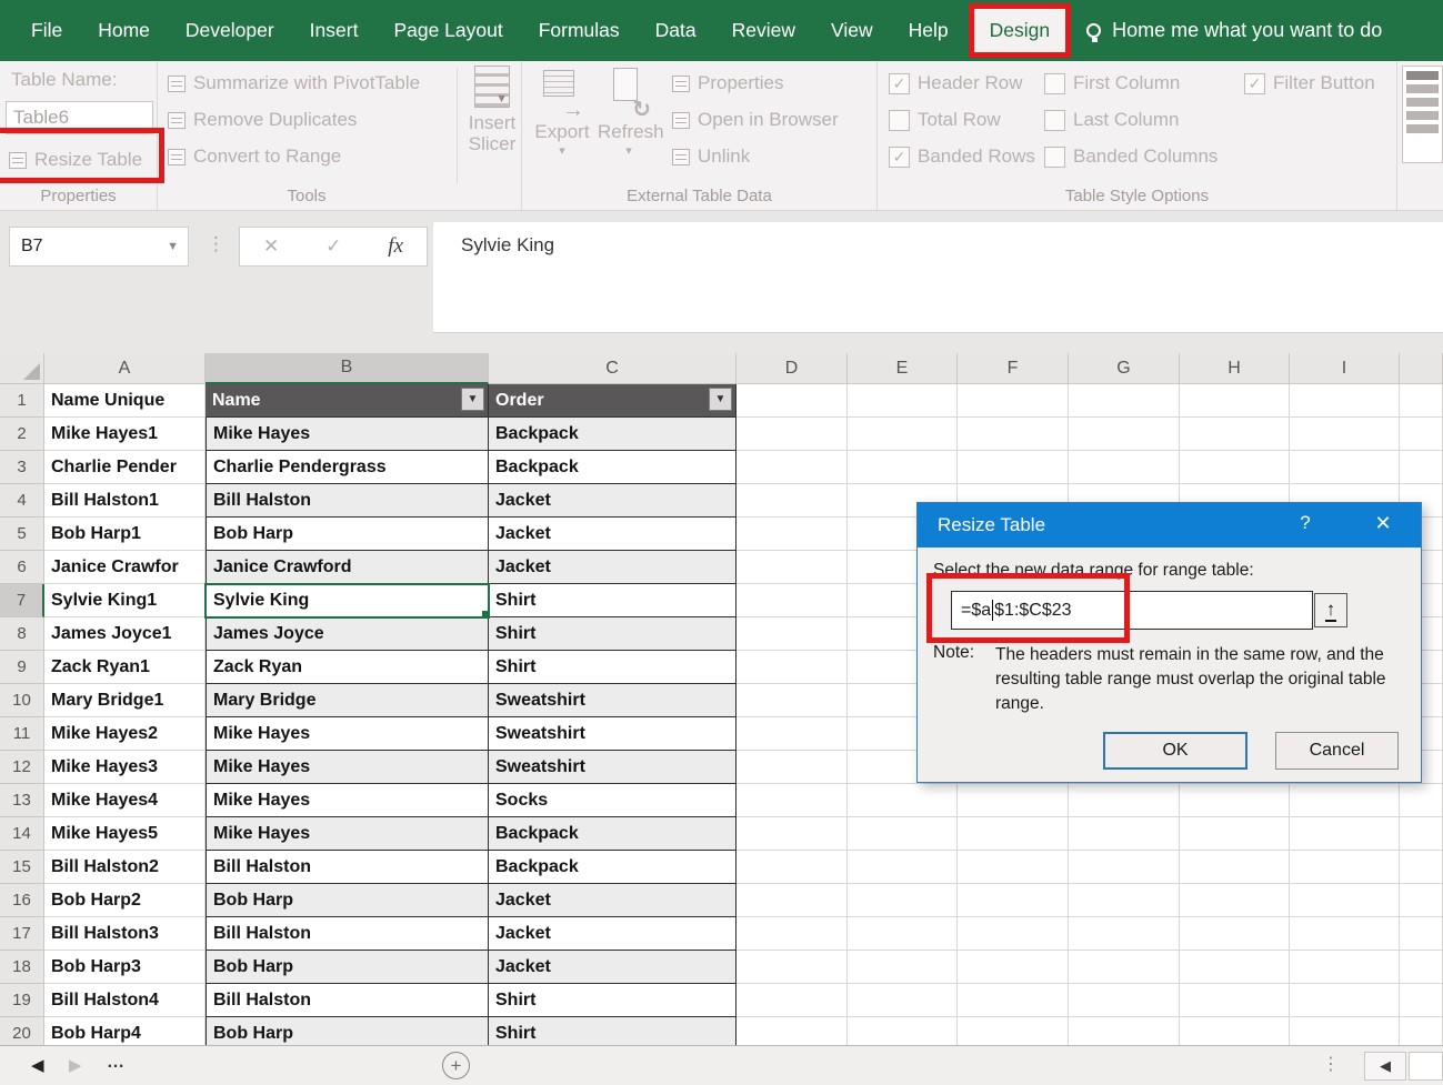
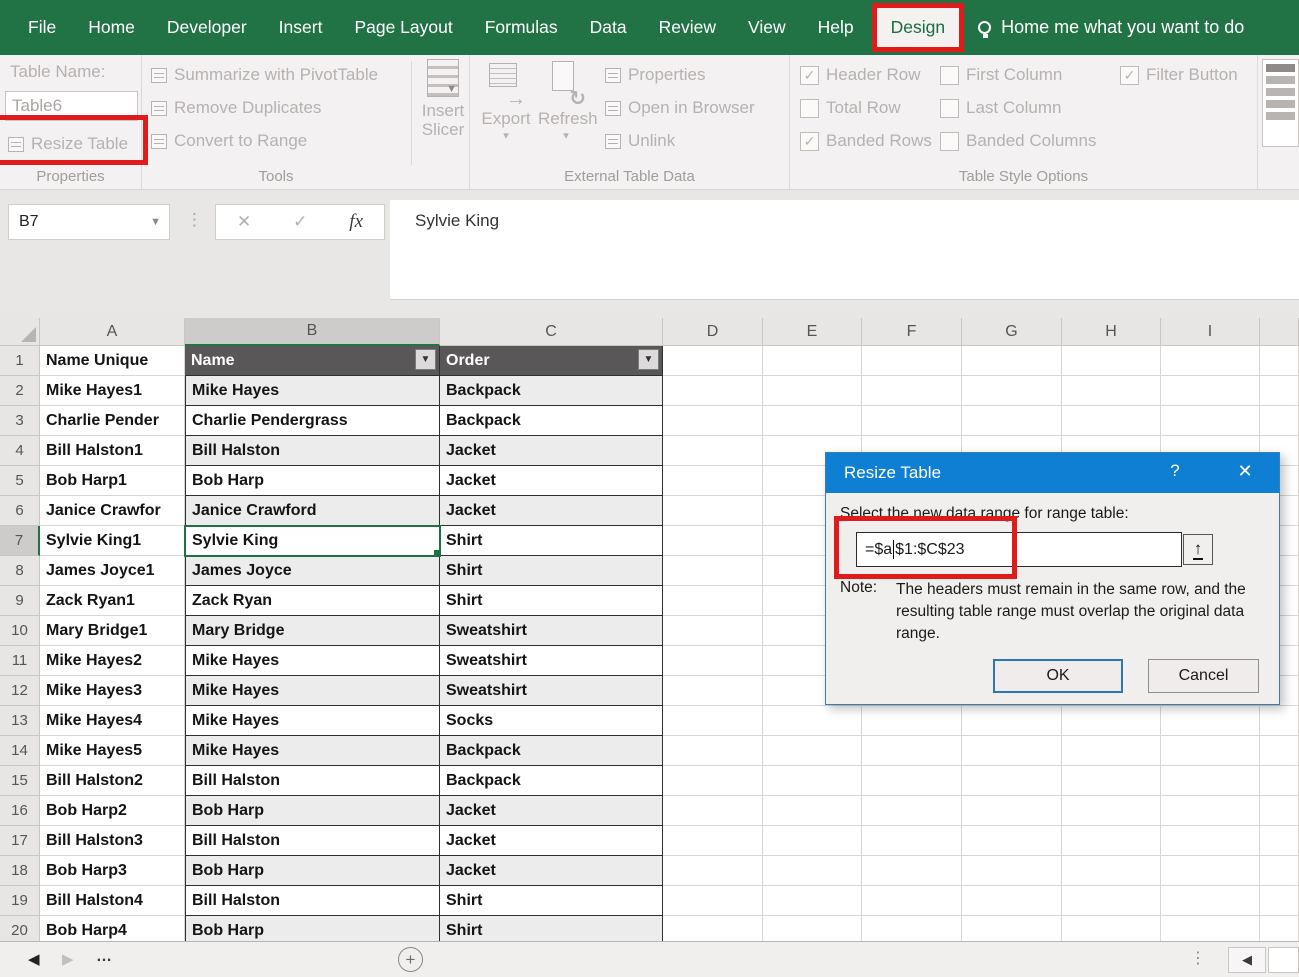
  File
  Home
  Developer
  Insert
  Page Layout
  Formulas
  Data
  Review
  View
  Help
  Design
  Home me what you want to do
  Table Name:
  Table6
  Resize Table
  Properties
  Summarize with PivotTable
  Remove Duplicates
  Convert to Range
  Insert
  Slicer
  Tools
  →
  Export
  ▾
  ↻
  Refresh
  ▾
  Properties
  Open in Browser
  Unlink
  External Table Data
  ✓
  Header Row
  Total Row
  ✓
  Banded Rows
  First Column
  Last Column
  Banded Columns
  ✓
  Filter Button
  Table Style Options
  B7
  ▼
  ⋮
  ✕
  ✓
  fx
  Sylvie King
  A
  B
  C
  D
  E
  F
  G
  H
  I
  1
  Name Unique
  Name
  ▼
  Order
  ▼
  2
  Mike Hayes1
  Mike Hayes
  Backpack
  3
  Charlie Pender
  Charlie Pendergrass
  Backpack
  4
  Bill Halston1
  Bill Halston
  Jacket
  5
  Bob Harp1
  Bob Harp
  Jacket
  6
  Janice Crawfor
  Janice Crawford
  Jacket
  7
  Sylvie King1
  Sylvie King
  Shirt
  8
  James Joyce1
  James Joyce
  Shirt
  9
  Zack Ryan1
  Zack Ryan
  Shirt
  10
  Mary Bridge1
  Mary Bridge
  Sweatshirt
  11
  Mike Hayes2
  Mike Hayes
  Sweatshirt
  12
  Mike Hayes3
  Mike Hayes
  Sweatshirt
  13
  Mike Hayes4
  Mike Hayes
  Socks
  14
  Mike Hayes5
  Mike Hayes
  Backpack
  15
  Bill Halston2
  Bill Halston
  Backpack
  16
  Bob Harp2
  Bob Harp
  Jacket
  17
  Bill Halston3
  Bill Halston
  Jacket
  18
  Bob Harp3
  Bob Harp
  Jacket
  19
  Bill Halston4
  Bill Halston
  Shirt
  20
  Bob Harp4
  Bob Harp
  Shirt
  Resize Table
  ?
  ✕
  Select the new data range for range table:
  =$a
  $1:$C$23
  ↑
  Note:
- The headers must remain in the same row, and the resulting table range must overlap the original table range.
+ The headers must remain in the same row, and the resulting table range must overlap the original data range.
  OK
  Cancel
  ◀
  ▶
  …
  +
  ⋮
  ◀
